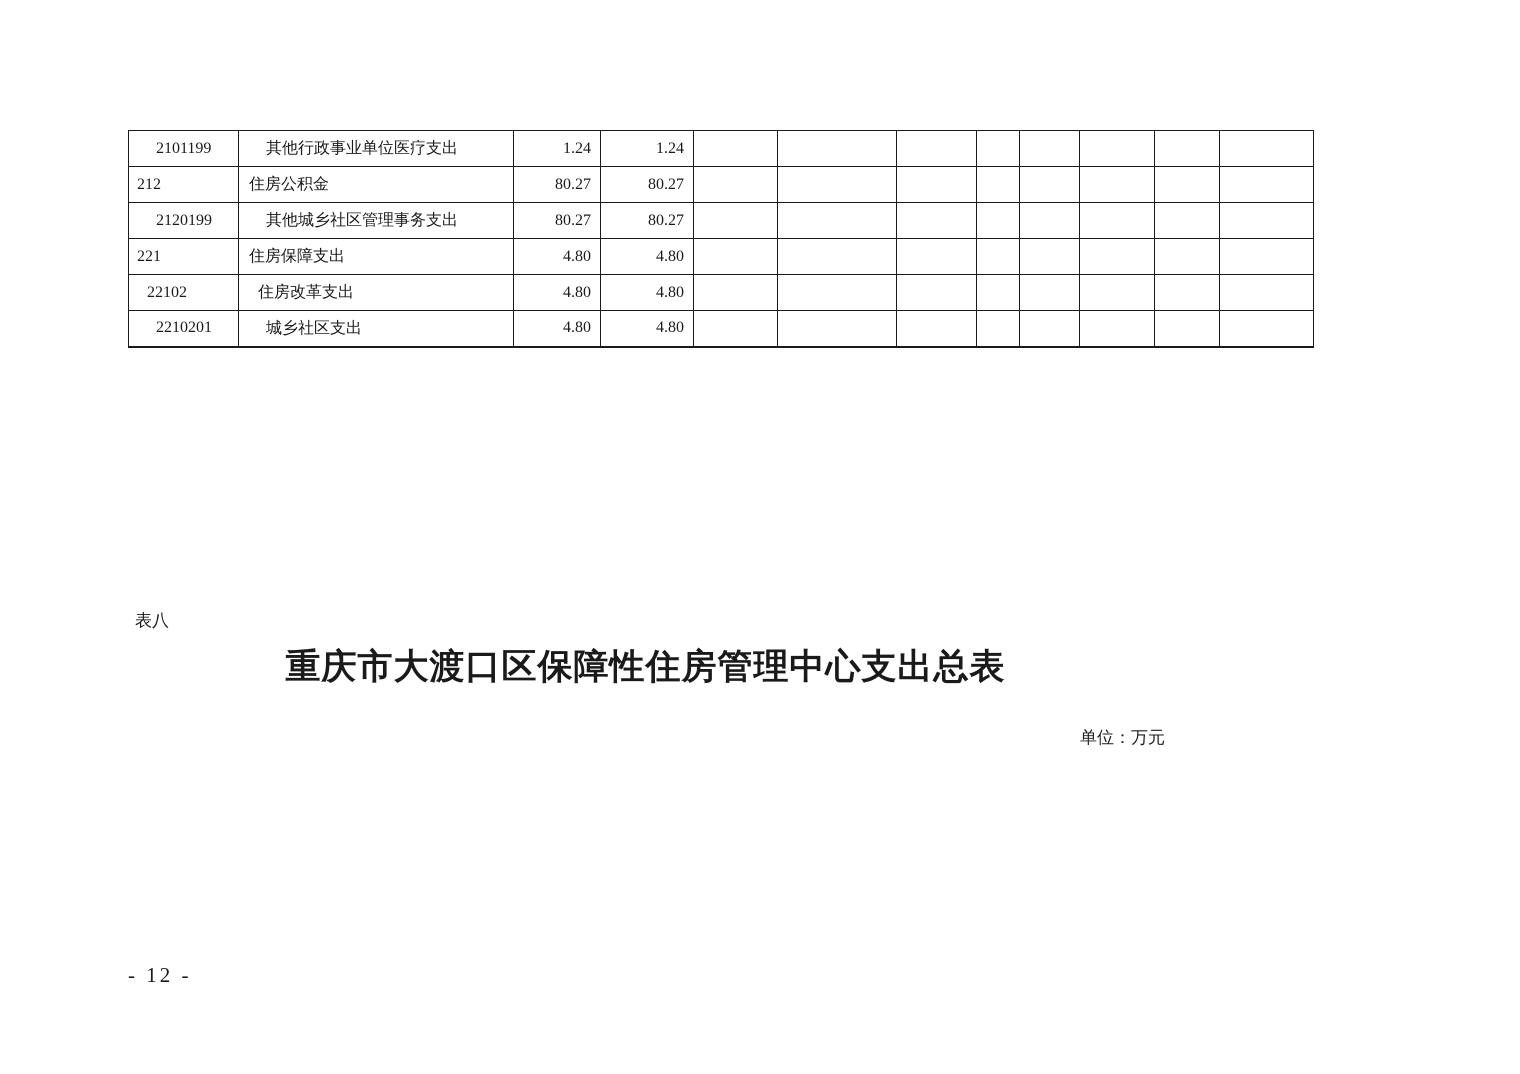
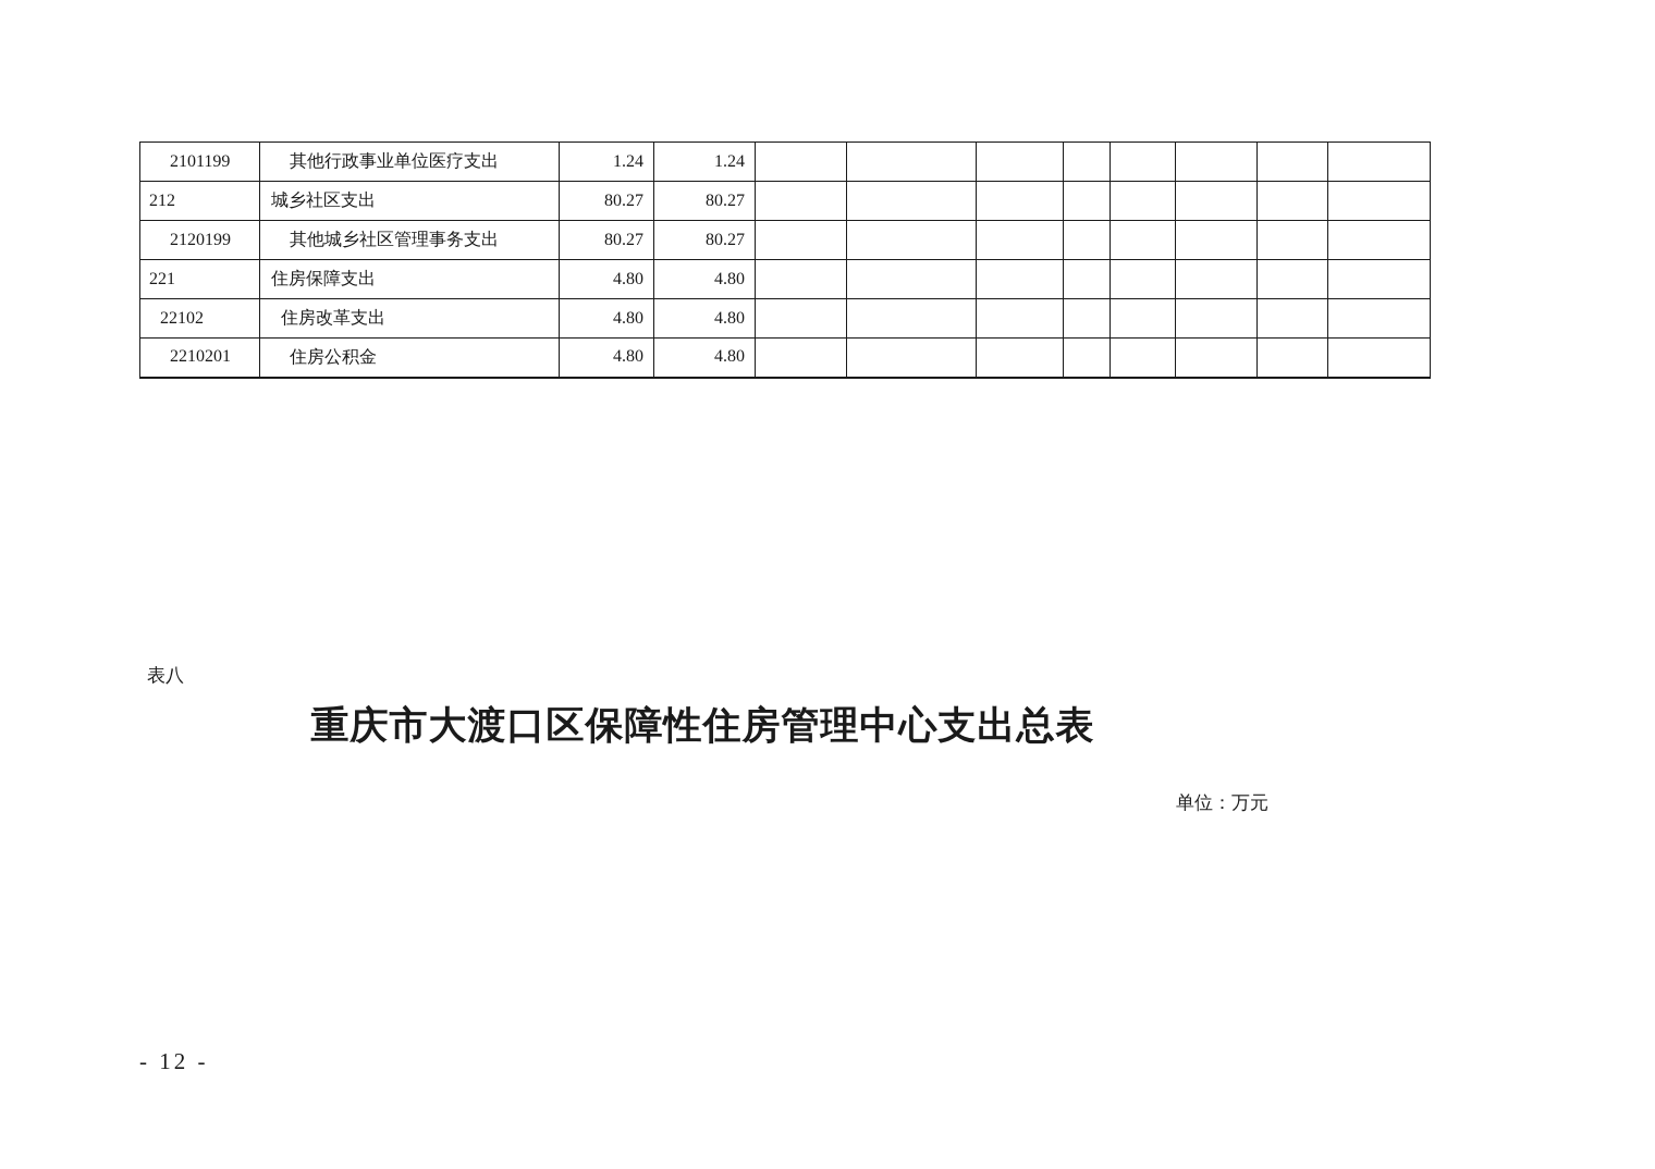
  2101199	其他行政事业单位医疗支出	1.24	1.24
- 212	住房公积金	80.27	80.27
+ 212	城乡社区支出	80.27	80.27
  2120199	其他城乡社区管理事务支出	80.27	80.27
  221	住房保障支出	4.80	4.80
  22102	住房改革支出	4.80	4.80
- 2210201	城乡社区支出	4.80	4.80
+ 2210201	住房公积金	4.80	4.80
  表八
  重庆市大渡口区保障性住房管理中心支出总表
  单位：万元
  - 12 -
